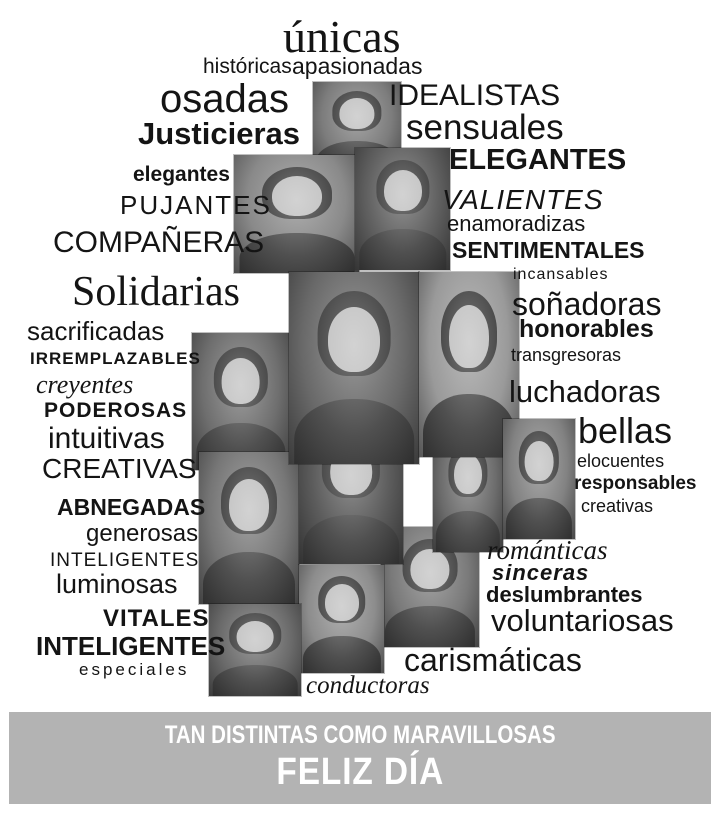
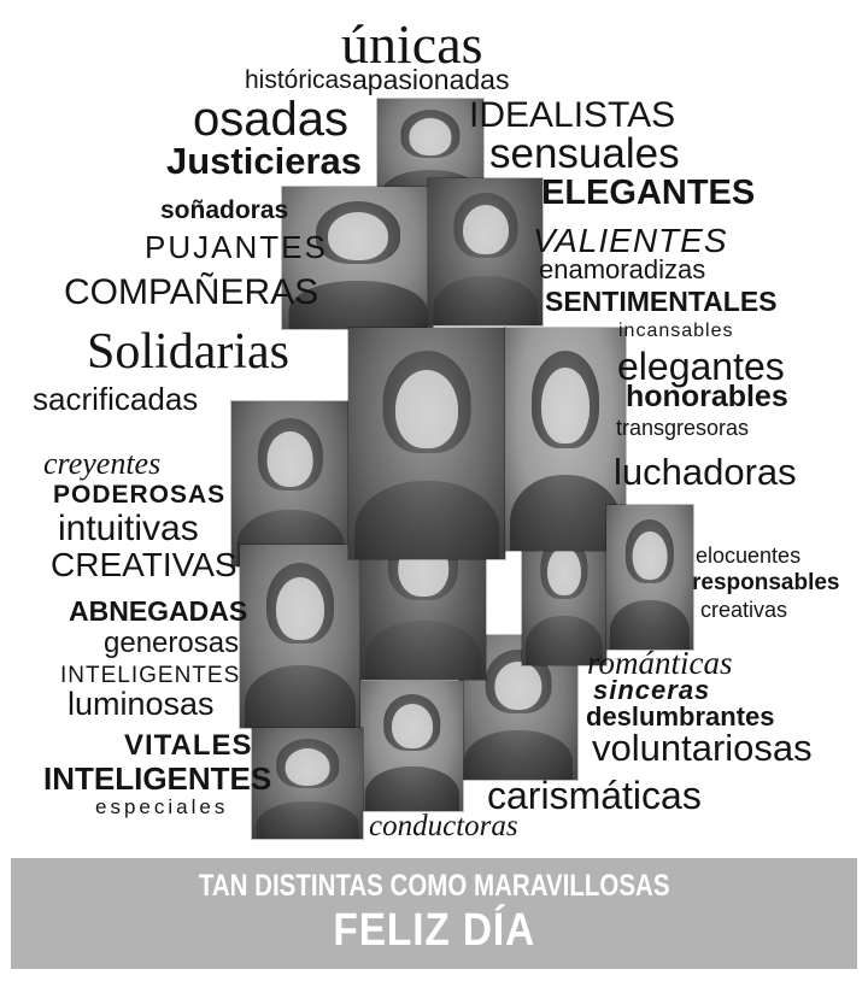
  TAN DISTINTAS COMO MARAVILLOSAS
  FELIZ DÍA
  únicas
  históricas
  apasionadas
  osadas
  IDEALISTAS
  Justicieras
  sensuales
- elegantes
+ soñadoras
  ELEGANTES
  PUJANTES
  VALIENTES
  enamoradizas
  COMPAÑERAS
  SENTIMENTALES
  incansables
  Solidarias
- soñadoras
+ elegantes
  sacrificadas
  honorables
- IRREMPLAZABLES
  transgresoras
  creyentes
  luchadoras
  PODEROSAS
  intuitivas
- bellas
  CREATIVAS
  elocuentes
  responsables
  ABNEGADAS
  creativas
  generosas
  INTELIGENTES
  románticas
  luminosas
  sinceras
  deslumbrantes
  VITALES
  voluntariosas
  INTELIGENTES
  carismáticas
  especiales
  conductoras
